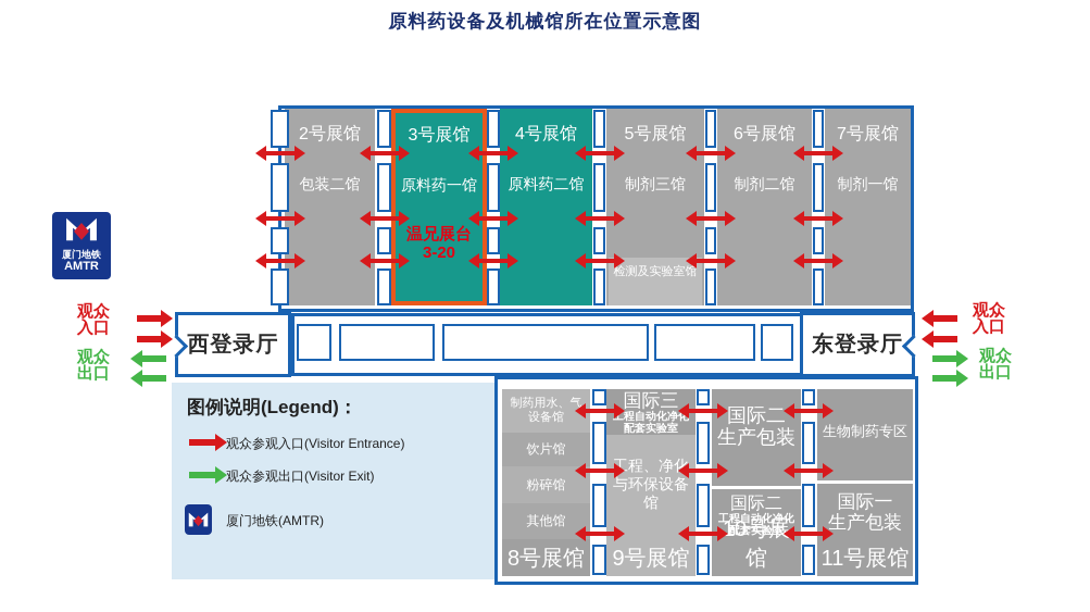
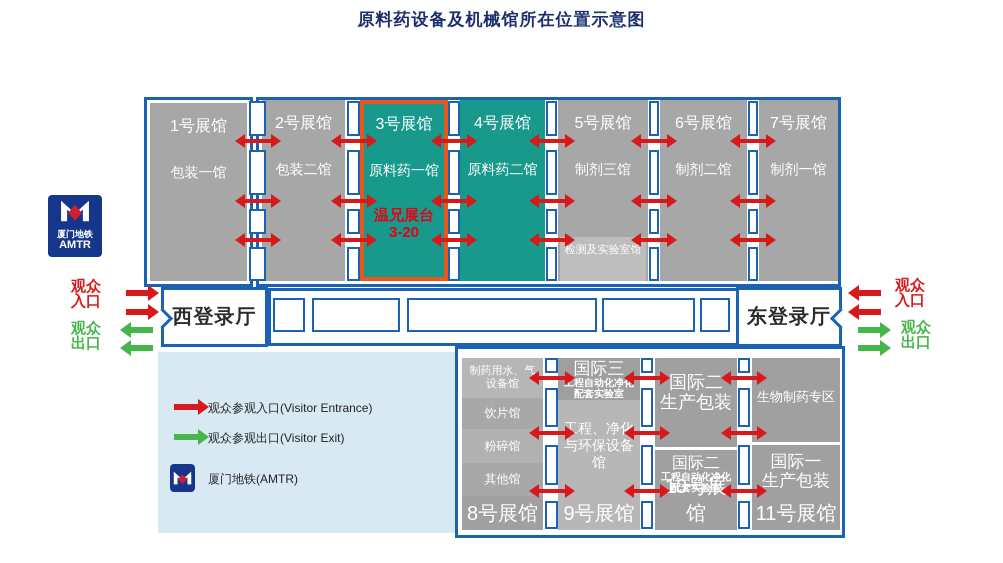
  原料药设备及机械馆所在位置示意图
  厦门地铁
  AMTR
+ 1号展馆
+ 包装一馆
  2号展馆
  包装二馆
  3号展馆
  原料药一馆
  温兄展台
  3-20
  4号展馆
  原料药二馆
  5号展馆
  制剂三馆
  检测及实验室馆
  6号展馆
  制剂二馆
  7号展馆
  制剂一馆
  西登录厅
  东登录厅
  观众
  入口
  观众
  出口
  观众
  入口
  观众
  出口
- 图例说明(Legend)：
  观众参观入口(Visitor Entrance)
  观众参观出口(Visitor Exit)
  厦门地铁(AMTR)
  制药用水、设备馆
  饮片馆
  粉碎馆
  其他馆
  8号展馆
  国际三
  程自动化净
  配套实验室
  程、净与环保设备馆
  9号展馆
  国际二
  生产包装
  国际二
  工程自动化净化
  配套实验室
  10号展馆
  生物制药专区
  国际一
  生产包装
  11号展馆
